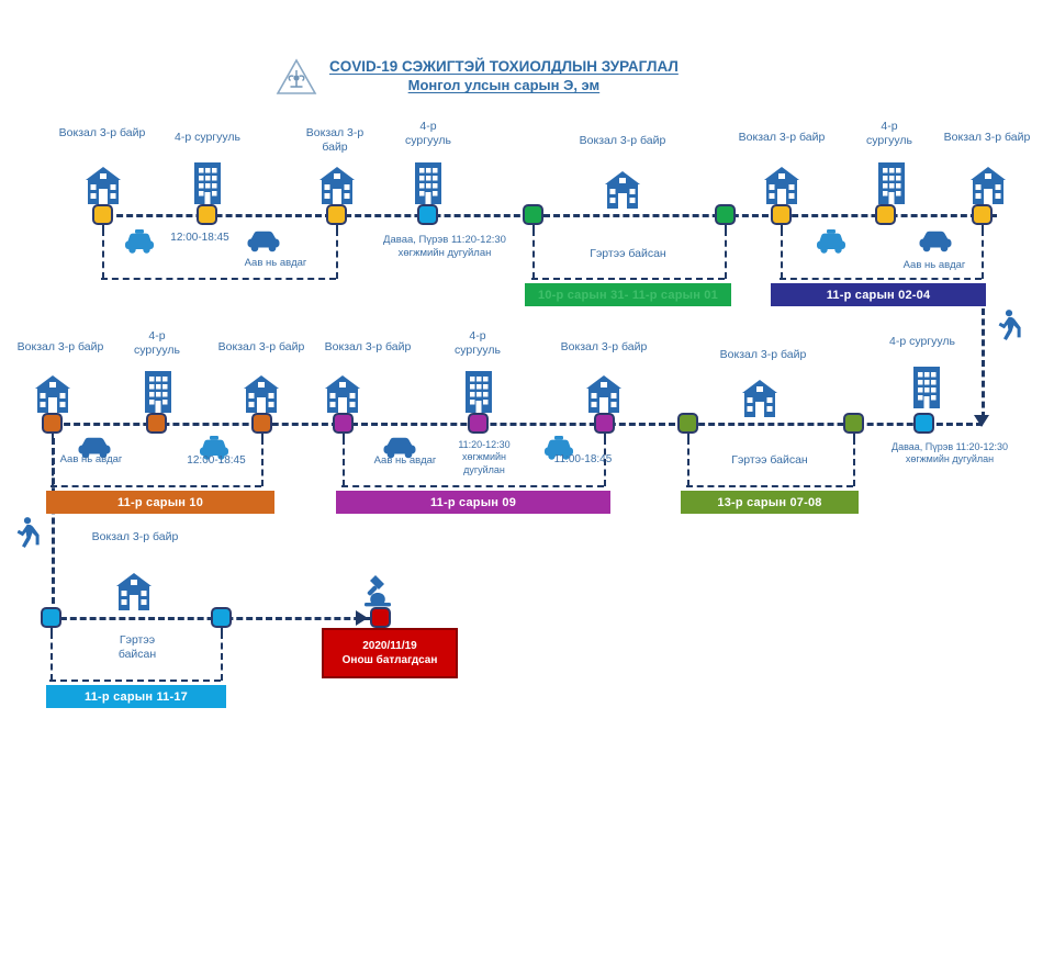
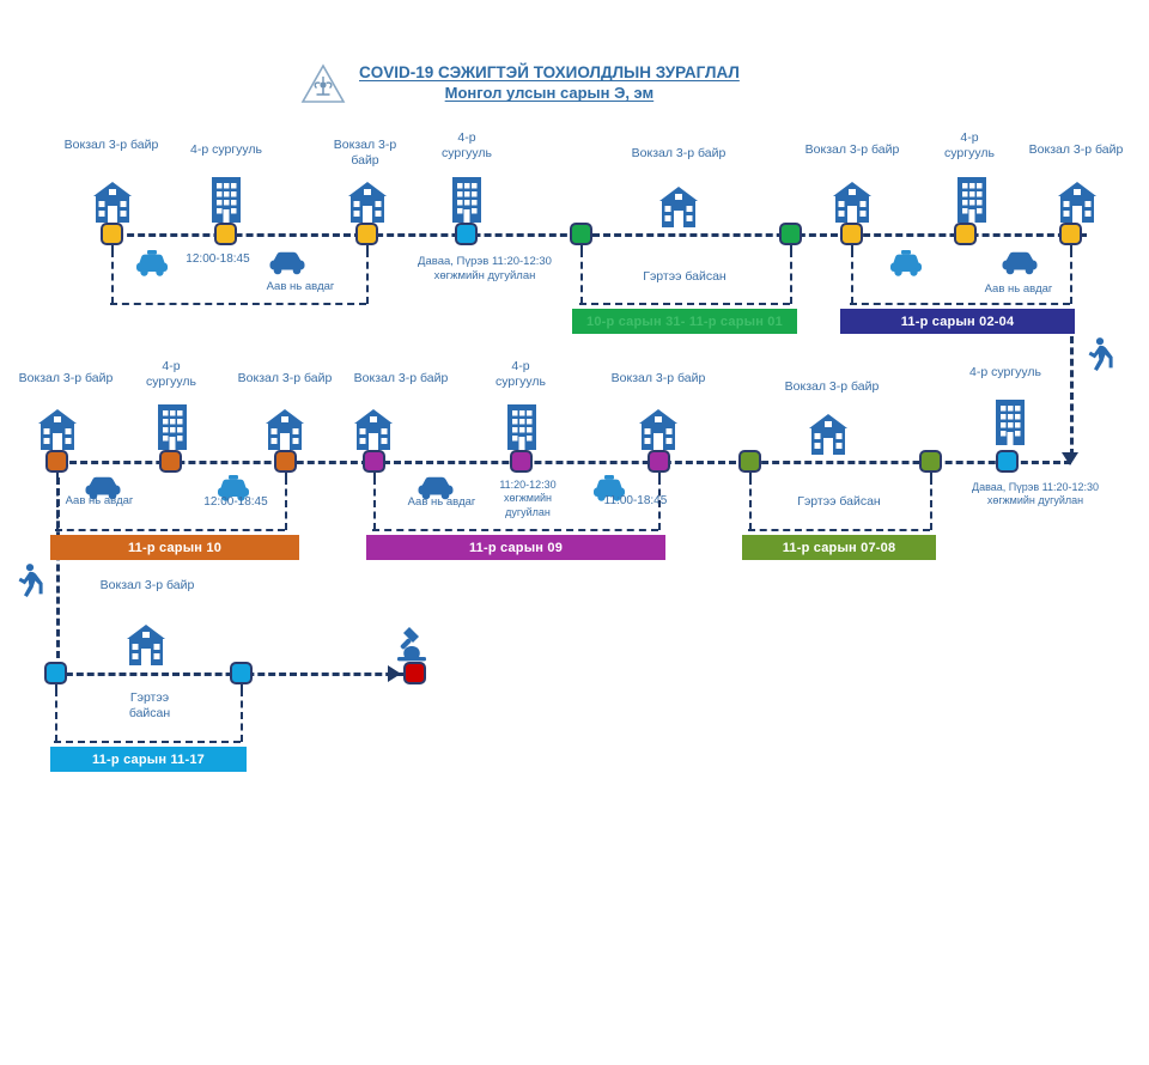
  COVID-19 СЭЖИГТЭЙ ТОХИОЛДЛЫН ЗУРАГЛАЛ
  Монгол улсын сарын Э, эм
  Вокзал 3-р байр
  4-р сургууль
  Вокзал 3-р
  байр
  4-р
  сургууль
  Вокзал 3-р байр
  Вокзал 3-р байр
  4-р
  сургууль
  Вокзал 3-р байр
  12:00-18:45
  Аав нь авдаг
  Даваа, Пүрэв 11:20-12:30
  хөгжмийн дугуйлан
  Гэртээ байсан
  10-р сарын 31- 11-р сарын 01
  Аав нь авдаг
  11-р сарын 02-04
  Вокзал 3-р байр
  4-р
  сургууль
  Вокзал 3-р байр
  Вокзал 3-р байр
  4-р
  сургууль
  Вокзал 3-р байр
  Вокзал 3-р байр
  4-р сургууль
  Аав нь авдаг
  12:00-18:45
  11-р сарын 10
  Аав нь авдаг
  11:20-12:30
  хөгжмийн
  дугуйлан
  11:00-18:45
  11-р сарын 09
  Гэртээ байсан
- 13-р сарын 07-08
+ 11-р сарын 07-08
  Даваа, Пүрэв 11:20-12:30
  хөгжмийн дугуйлан
  Вокзал 3-р байр
  Гэртээ
  байсан
  11-р сарын 11-17
- 2020/11/19
- Онош батлагдсан
